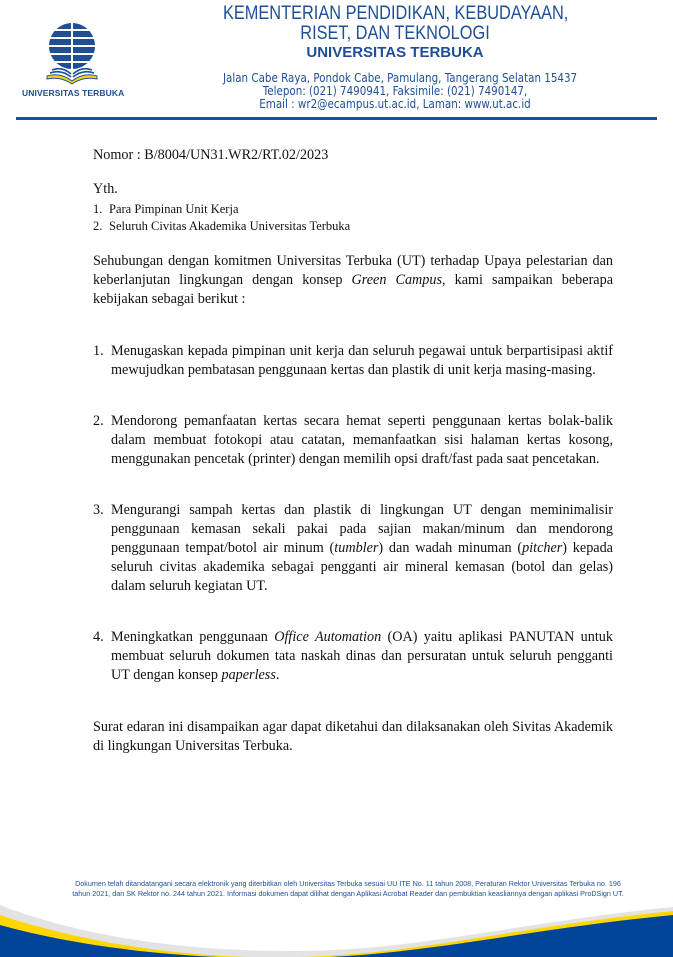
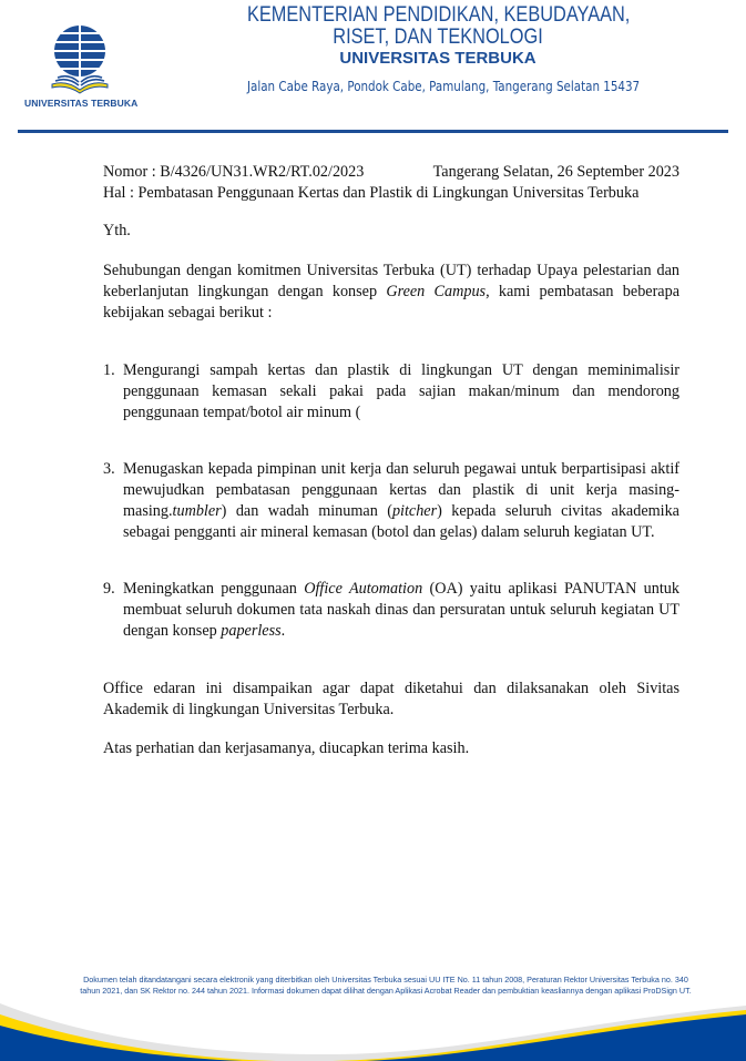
  UNIVERSITAS TERBUKA
  KEMENTERIAN PENDIDIKAN, KEBUDAYAAN,
  RISET, DAN TEKNOLOGI
  UNIVERSITAS TERBUKA
  Jalan Cabe Raya, Pondok Cabe, Pamulang, Tangerang Selatan 15437
- Telepon: (021) 7490941, Faksimile: (021) 7490147,
- Email : wr2@ecampus.ut.ac.id, Laman: www.ut.ac.id
- Nomor : B/8004/UN31.WR2/RT.02/2023
+ Nomor : B/4326/UN31.WR2/RT.02/2023
+ Tangerang Selatan, 26 September 2023
+ Hal : Pembatasan Penggunaan Kertas dan Plastik di Lingkungan Universitas Terbuka
  Yth.
- 1. Para Pimpinan Unit Kerja
- 2. Seluruh Civitas Akademika Universitas Terbuka
- Sehubungan dengan komitmen Universitas Terbuka (UT) terhadap Upaya pelestarian dan keberlanjutan lingkungan dengan konsep Green Campus, kami sampaikan beberapa kebijakan sebagai berikut :
+ Sehubungan dengan komitmen Universitas Terbuka (UT) terhadap Upaya pelestarian dan keberlanjutan lingkungan dengan konsep Green Campus, kami pembatasan beberapa kebijakan sebagai berikut :
  1.
- Menugaskan kepada pimpinan unit kerja dan seluruh pegawai untuk berpartisipasi aktif mewujudkan pembatasan penggunaan kertas dan plastik di unit kerja masing-masing.
+ Mengurangi sampah kertas dan plastik di lingkungan UT dengan meminimalisir penggunaan kemasan sekali pakai pada sajian makan/minum dan mendorong penggunaan tempat/botol air minum (
- 2.
- Mendorong pemanfaatan kertas secara hemat seperti penggunaan kertas bolak-balik dalam membuat fotokopi atau catatan, memanfaatkan sisi halaman kertas kosong, menggunakan pencetak (printer) dengan memilih opsi draft/fast pada saat pencetakan.
  3.
- Mengurangi sampah kertas dan plastik di lingkungan UT dengan meminimalisir penggunaan kemasan sekali pakai pada sajian makan/minum dan mendorong penggunaan tempat/botol air minum (tumbler) dan wadah minuman (pitcher) kepada seluruh civitas akademika sebagai pengganti air mineral kemasan (botol dan gelas) dalam seluruh kegiatan UT.
+ Menugaskan kepada pimpinan unit kerja dan seluruh pegawai untuk berpartisipasi aktif mewujudkan pembatasan penggunaan kertas dan plastik di unit kerja masing-masing.tumbler) dan wadah minuman (pitcher) kepada seluruh civitas akademika sebagai pengganti air mineral kemasan (botol dan gelas) dalam seluruh kegiatan UT.
- 4.
+ 9.
- Meningkatkan penggunaan Office Automation (OA) yaitu aplikasi PANUTAN untuk membuat seluruh dokumen tata naskah dinas dan persuratan untuk seluruh pengganti UT dengan konsep paperless.
+ Meningkatkan penggunaan Office Automation (OA) yaitu aplikasi PANUTAN untuk membuat seluruh dokumen tata naskah dinas dan persuratan untuk seluruh kegiatan UT dengan konsep paperless.
- Surat edaran ini disampaikan agar dapat diketahui dan dilaksanakan oleh Sivitas Akademik di lingkungan Universitas Terbuka.
+ Office edaran ini disampaikan agar dapat diketahui dan dilaksanakan oleh Sivitas Akademik di lingkungan Universitas Terbuka.
+ Atas perhatian dan kerjasamanya, diucapkan terima kasih.
- Dokumen telah ditandatangani secara elektronik yang diterbitkan oleh Universitas Terbuka sesuai UU ITE No. 11 tahun 2008, Peraturan Rektor Universitas Terbuka no. 196
+ Dokumen telah ditandatangani secara elektronik yang diterbitkan oleh Universitas Terbuka sesuai UU ITE No. 11 tahun 2008, Peraturan Rektor Universitas Terbuka no. 340
  tahun 2021, dan SK Rektor no. 244 tahun 2021. Informasi dokumen dapat dilihat dengan Aplikasi Acrobat Reader dan pembuktian keasliannya dengan aplikasi ProDSign UT.
